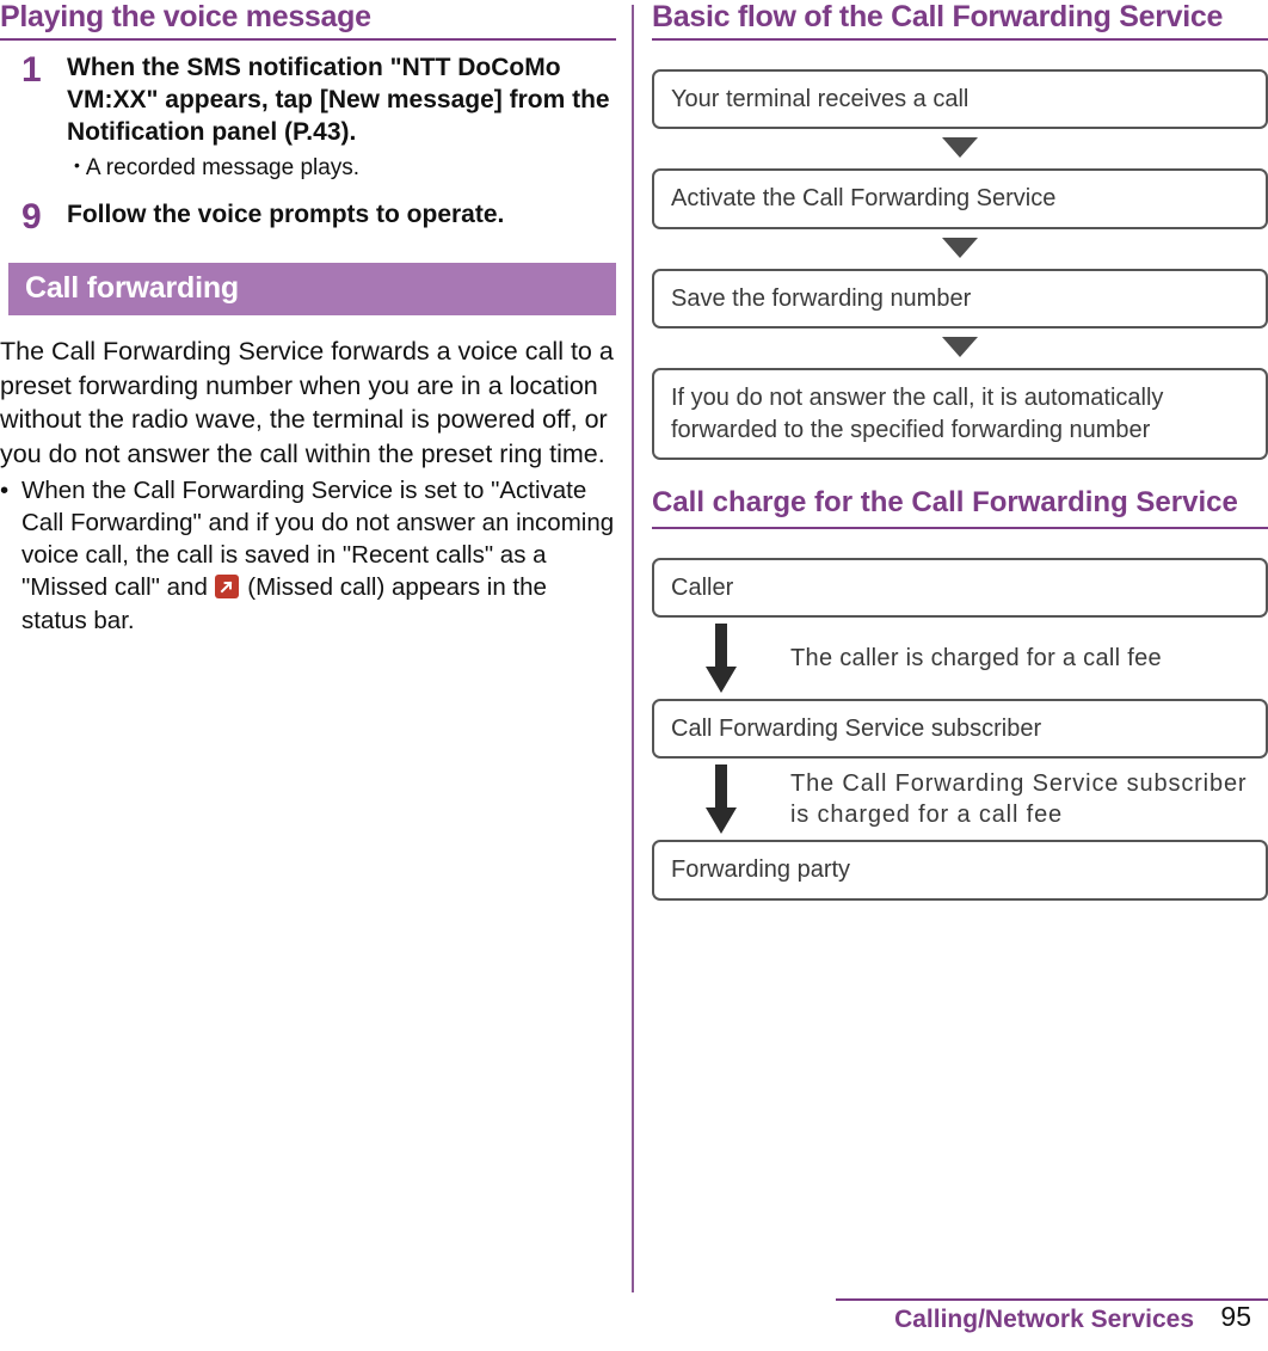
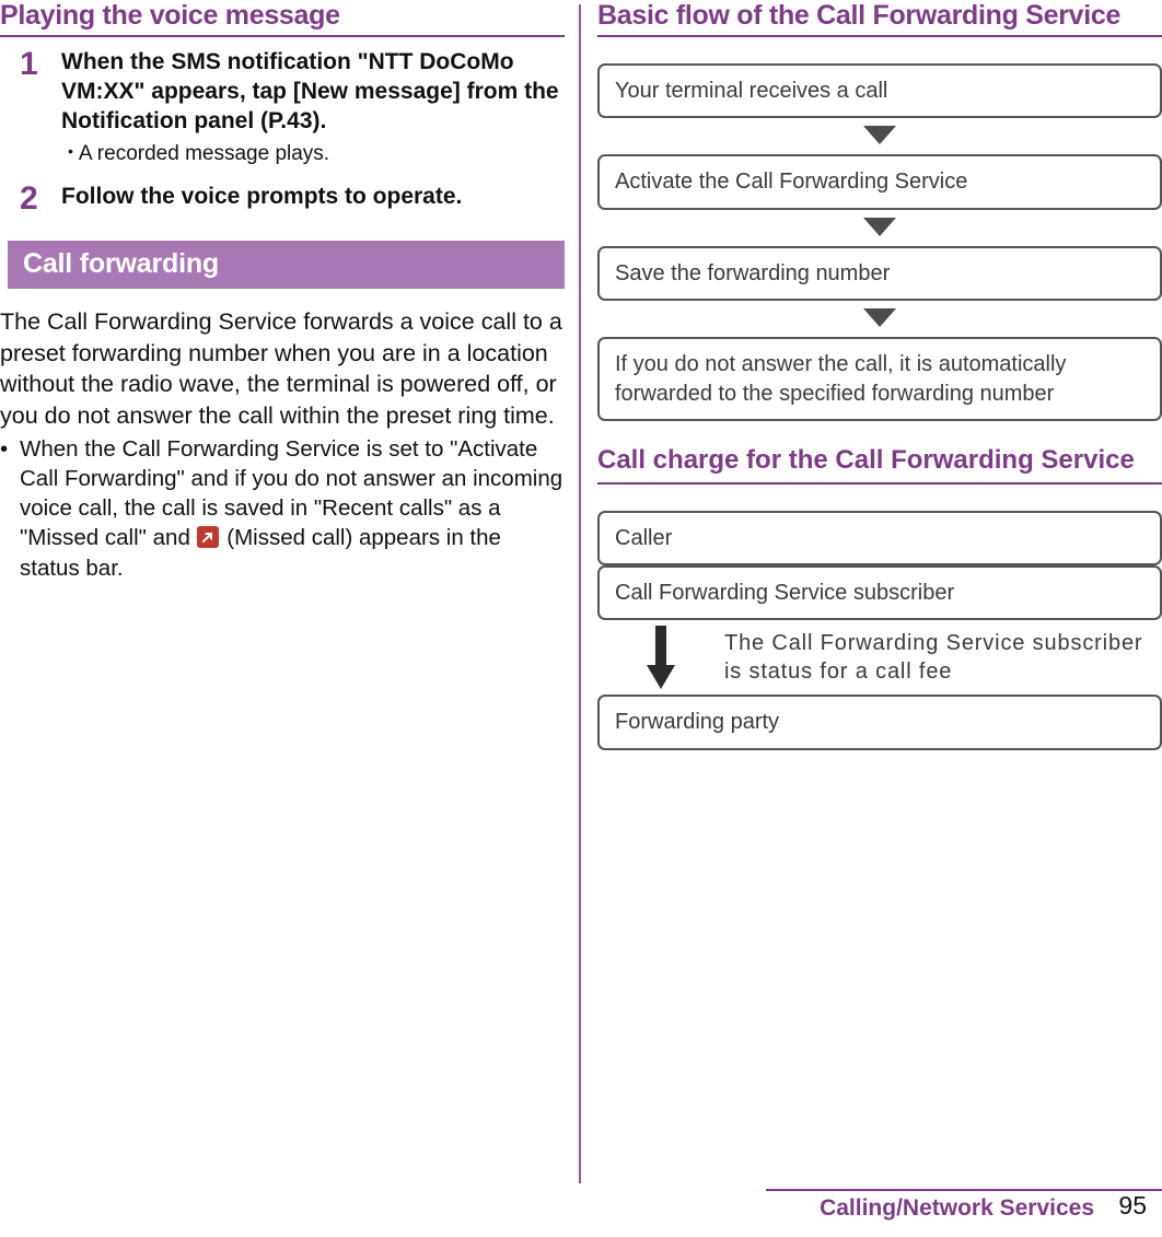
  Playing the voice message
  1
  When the SMS notification "NTT DoCoMo VM:XX" appears, tap [New message] from the Notification panel (P.43).
  • A recorded message plays.
- 9
+ 2
  Follow the voice prompts to operate.
  Call forwarding
  The Call Forwarding Service forwards a voice call to a preset forwarding number when you are in a location without the radio wave, the terminal is powered off, or you do not answer the call within the preset ring time.
  •
  When the Call Forwarding Service is set to "Activate Call Forwarding" and if you do not answer an incoming voice call, the call is saved in "Recent calls" as a "Missed call" and (Missed call) appears in the status bar.
  Basic flow of the Call Forwarding Service
  Your terminal receives a call
  Activate the Call Forwarding Service
  Save the forwarding number
  If you do not answer the call, it is automatically forwarded to the specified forwarding number
  Call charge for the Call Forwarding Service
  Caller
- The caller is charged for a call fee
  Call Forwarding Service subscriber
- The Call Forwarding Service subscriber is charged for a call fee
+ The Call Forwarding Service subscriber is status for a call fee
  Forwarding party
  Calling/Network Services
  95
